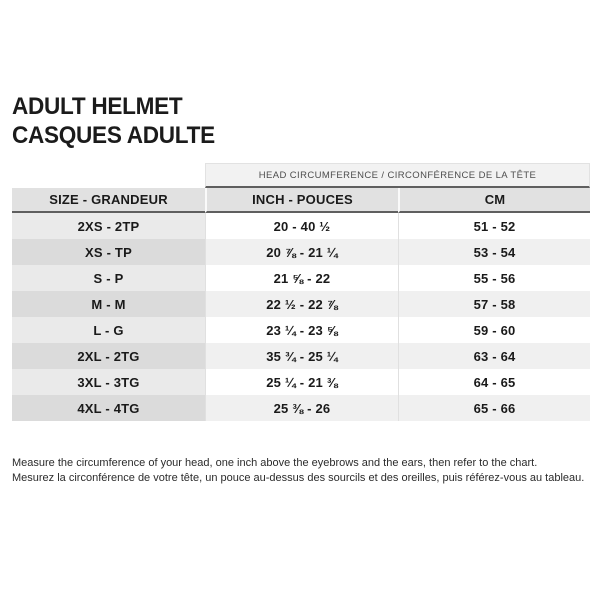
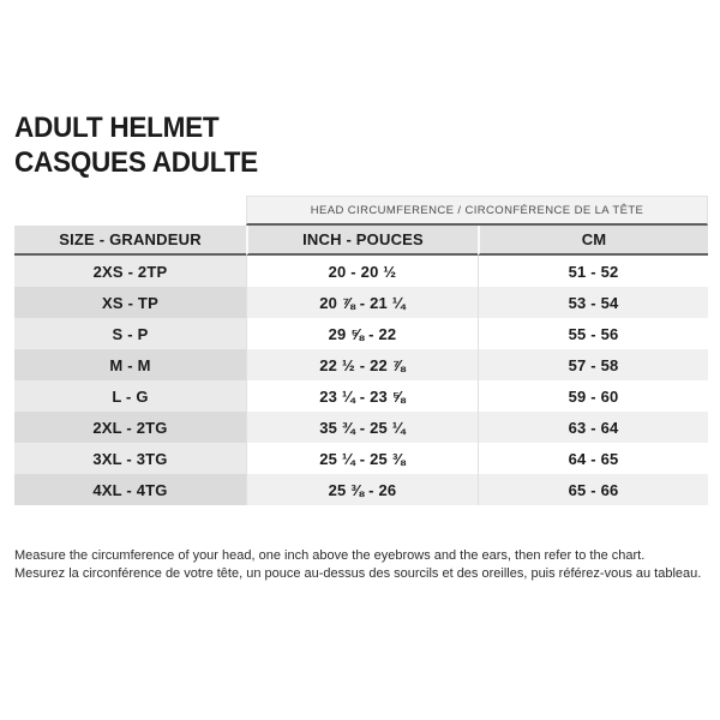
  ADULT HELMET
  CASQUES ADULTE
  HEAD CIRCUMFERENCE / CIRCONFÉRENCE DE LA TÊTE
  SIZE - GRANDEUR
  INCH - POUCES
  CM
  2XS - 2TP
- 20 - 40 ½
+ 20 - 20 ½
  51 - 52
  XS - TP
  20 ⅞ - 21 ¼
  53 - 54
  S - P
- 21 ⅝ - 22
+ 29 ⅝ - 22
  55 - 56
  M - M
  22 ½ - 22 ⅞
  57 - 58
  L - G
  23 ¼ - 23 ⅝
  59 - 60
  2XL - 2TG
  35 ¾ - 25 ¼
  63 - 64
  3XL - 3TG
- 25 ¼ - 21 ⅜
+ 25 ¼ - 25 ⅜
  64 - 65
  4XL - 4TG
  25 ⅜ - 26
  65 - 66
  Measure the circumference of your head, one inch above the eyebrows and the ears, then refer to the chart.
  Mesurez la circonférence de votre tête, un pouce au-dessus des sourcils et des oreilles, puis référez-vous au tableau.
